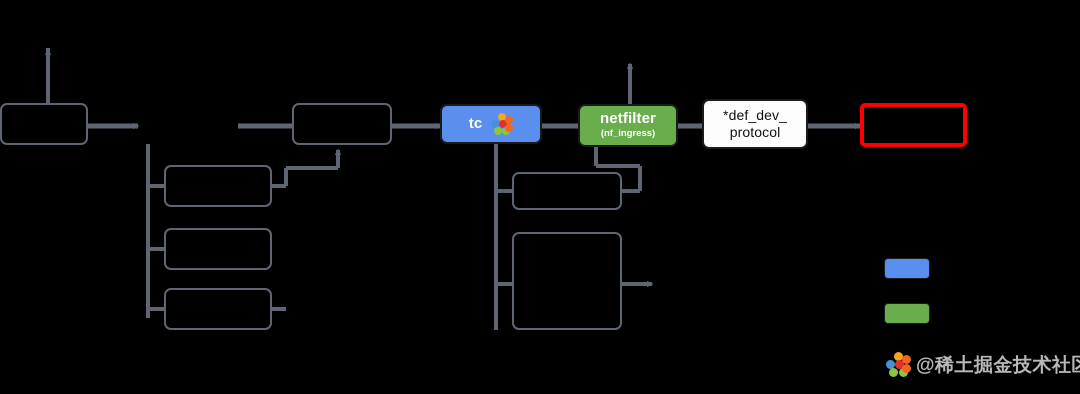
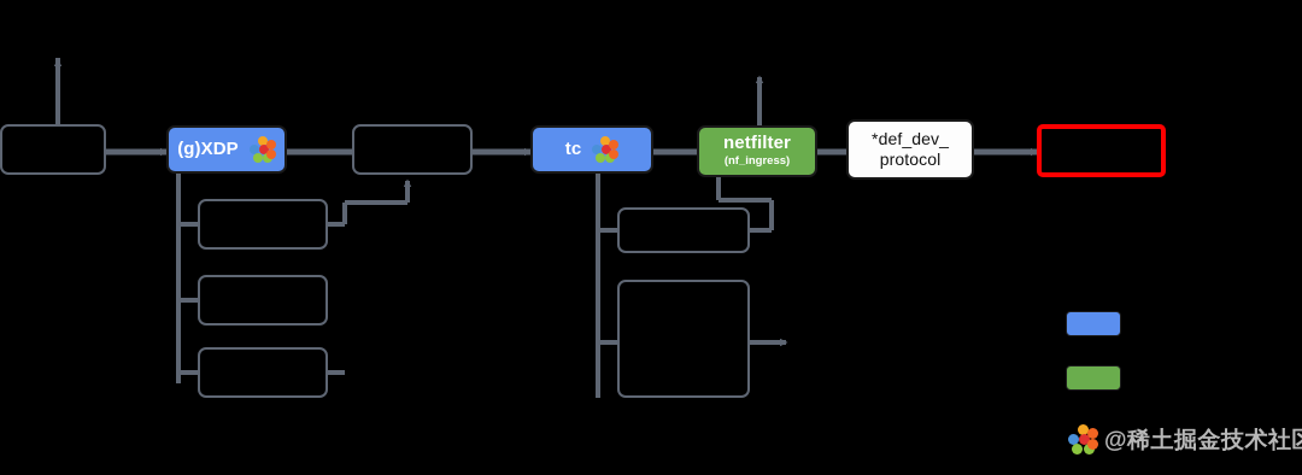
+ (g)XDP
  tc
  netfilter
  (nf_ingress)
  *def_dev_
  protocol
  @稀土掘金技术社
